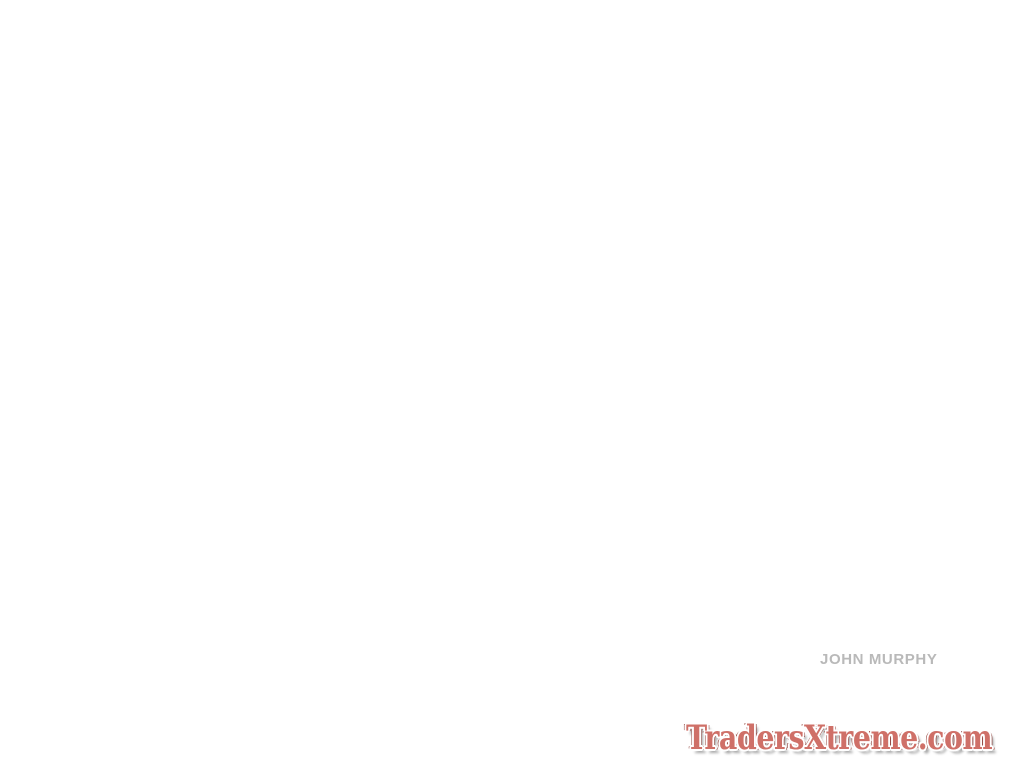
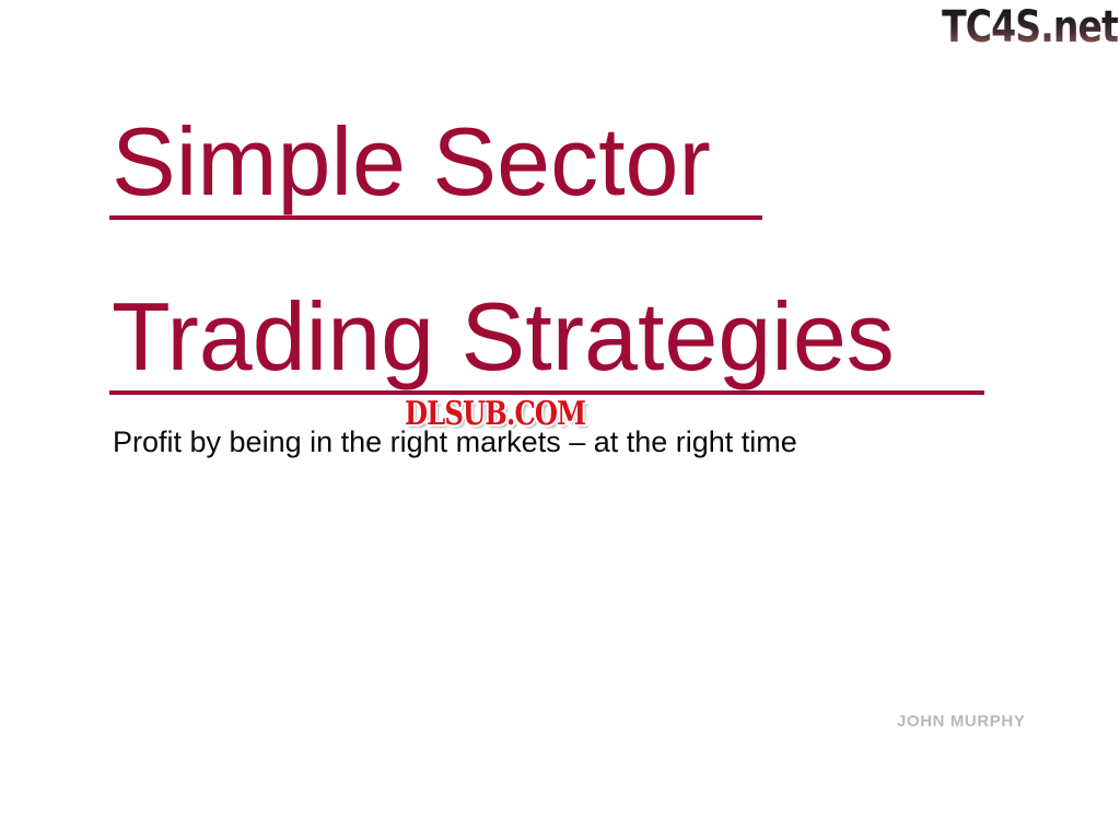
+ TC4S.net
+ Simple Sector
+ Trading Strategies
+ Profit by being in the right markets – at the right time
+ DLSUB.COM
  JOHN MURPHY
- TradersXtreme.com
